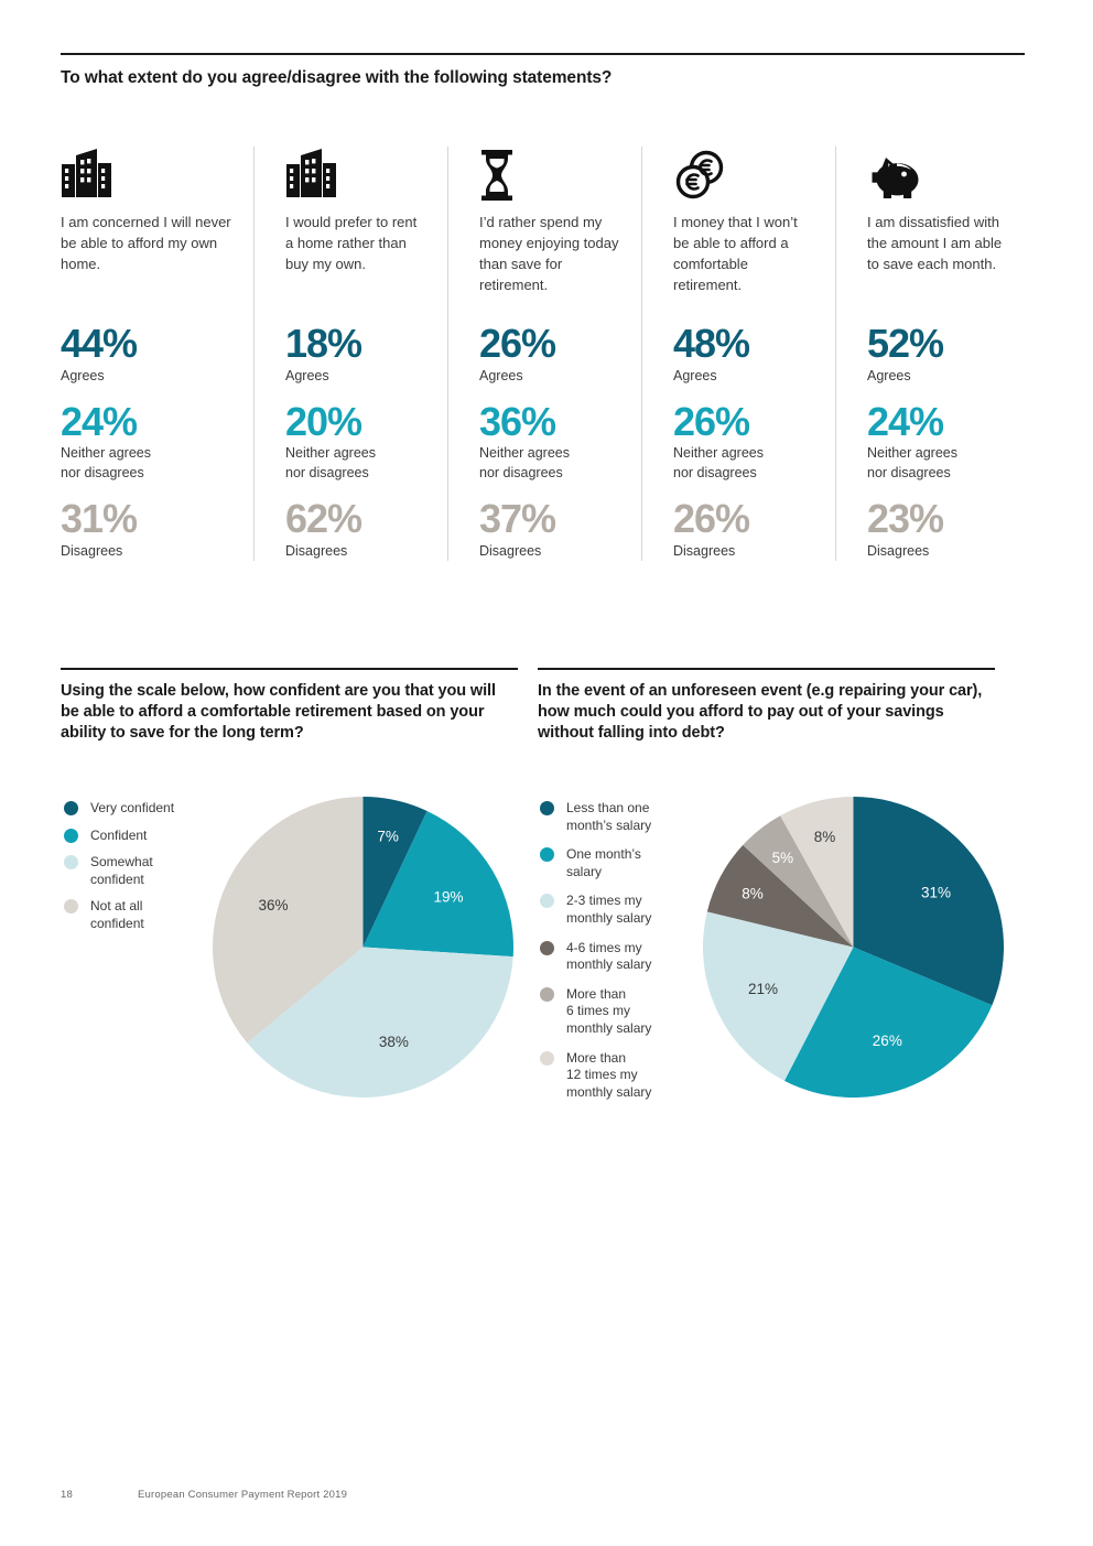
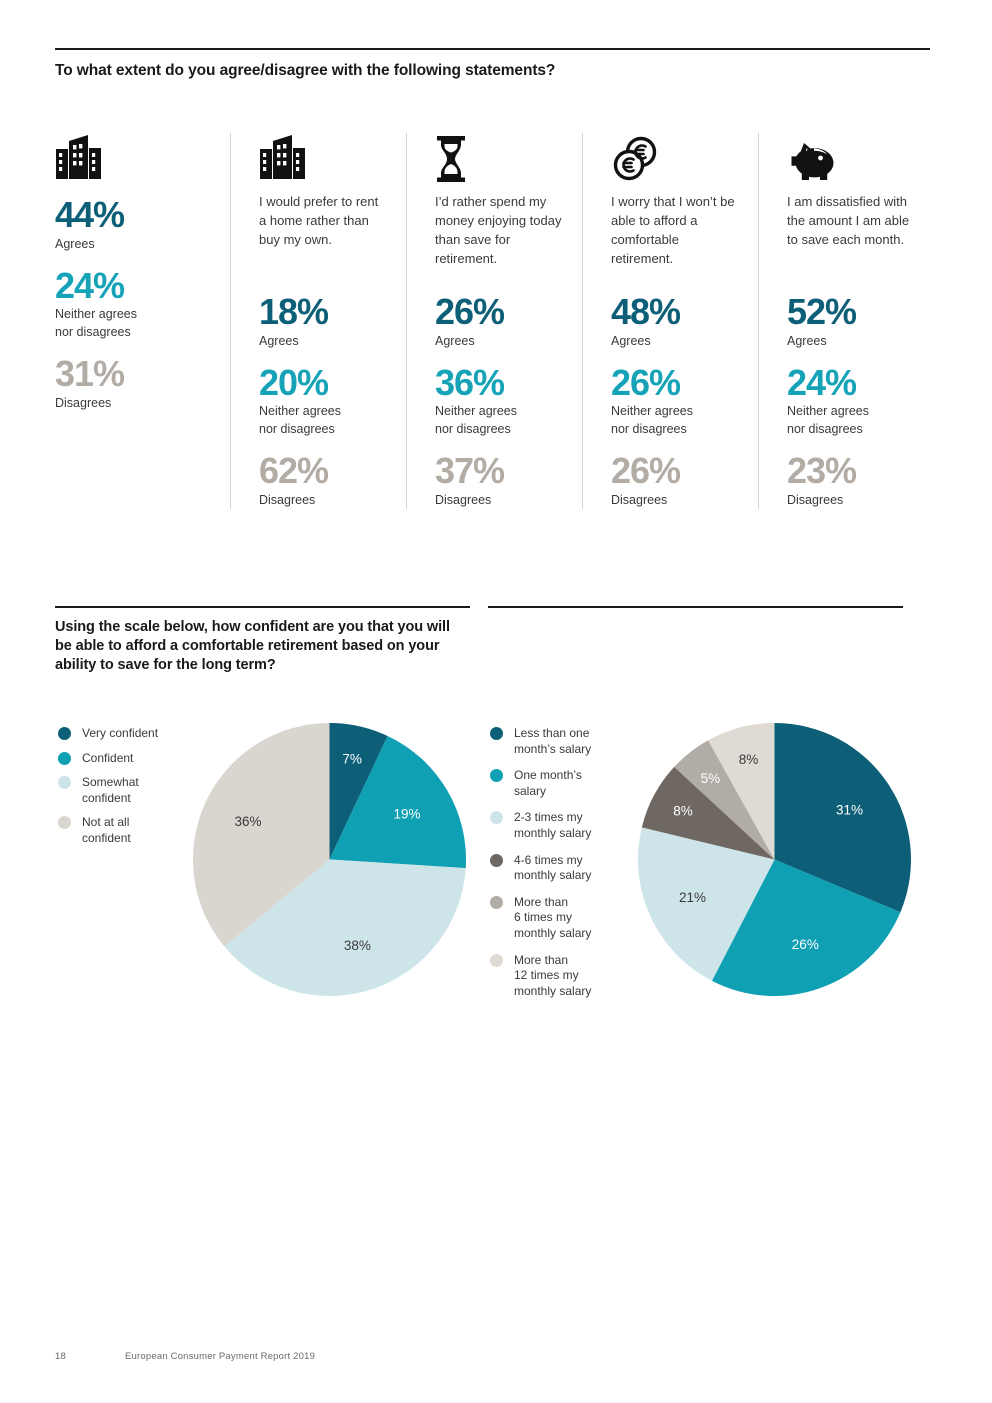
  To what extent do you agree/disagree with the following statements?
- I am concerned I will never be able to afford my own home.
  44%
  Agrees
  24%
  Neither agrees
  nor disagrees
  31%
  Disagrees
  I would prefer to rent a home rather than buy my own.
  18%
  Agrees
  20%
  Neither agrees
  nor disagrees
  62%
  Disagrees
  I’d rather spend my money enjoying today than save for retirement.
  26%
  Agrees
  36%
  Neither agrees
  nor disagrees
  37%
  Disagrees
- I money that I won’t be able to afford a comfortable retirement.
+ I worry that I won’t be able to afford a comfortable retirement.
  48%
  Agrees
  26%
  Neither agrees
  nor disagrees
  26%
  Disagrees
  I am dissatisfied with the amount I am able to save each month.
  52%
  Agrees
  24%
  Neither agrees
  nor disagrees
  23%
  Disagrees
  Using the scale below, how confident are you that you will be able to afford a comfortable retirement based on your ability to save for the long term?
  Very confident
  Confident
  Somewhat
  confident
  Not at all
  confident
  7%
  19%
  38%
  36%
- In the event of an unforeseen event (e.g repairing your car), how much could you afford to pay out of your savings without falling into debt?
  Less than one
  month’s salary
  One month’s
  salary
  2-3 times my
  monthly salary
  4-6 times my
  monthly salary
  More than
  6 times my
  monthly salary
  More than
  12 times my
  monthly salary
  31%
  26%
  21%
  8%
  5%
  8%
  18 European Consumer Payment Report 2019
